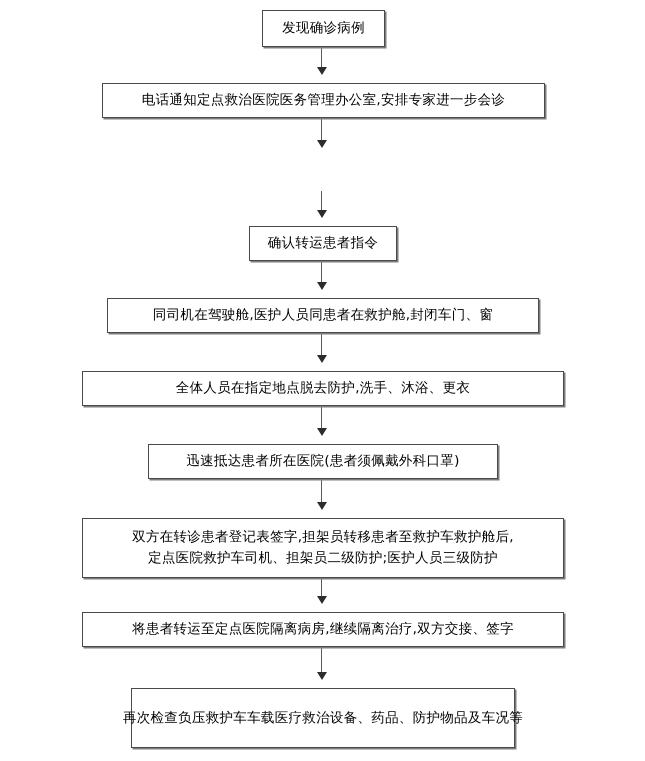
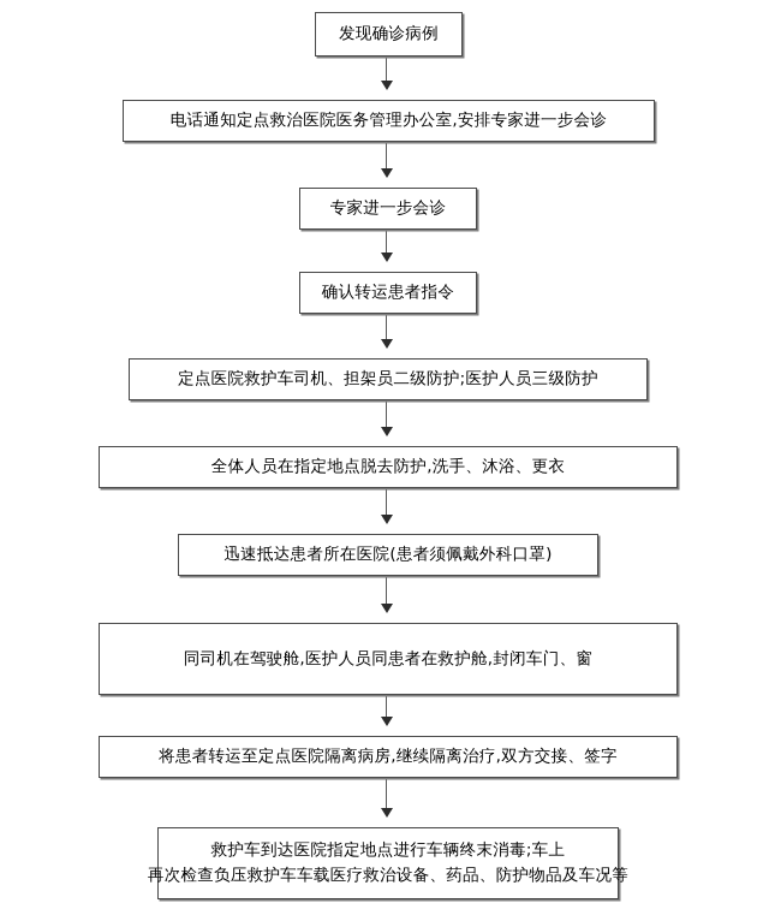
  发现确诊病例
  电话通知定点救治医院医务管理办公室,安排专家进一步会诊
+ 专家进一步会诊
  确认转运患者指令
- 同司机在驾驶舱,医护人员同患者在救护舱,封闭车门、窗
+ 定点医院救护车司机、担架员二级防护;医护人员三级防护
  全体人员在指定地点脱去防护,洗手、沐浴、更衣
  迅速抵达患者所在医院(患者须佩戴外科口罩)
- 双方在转诊患者登记表签字,担架员转移患者至救护车救护舱后,
- 定点医院救护车司机、担架员二级防护;医护人员三级防护
+ 同司机在驾驶舱,医护人员同患者在救护舱,封闭车门、窗
  将患者转运至定点医院隔离病房,继续隔离治疗,双方交接、签字
+ 救护车到达医院指定地点进行车辆终末消毒;车上
  再次检查负压救护车车载医疗救治设备、药品、防护物品及车况等
